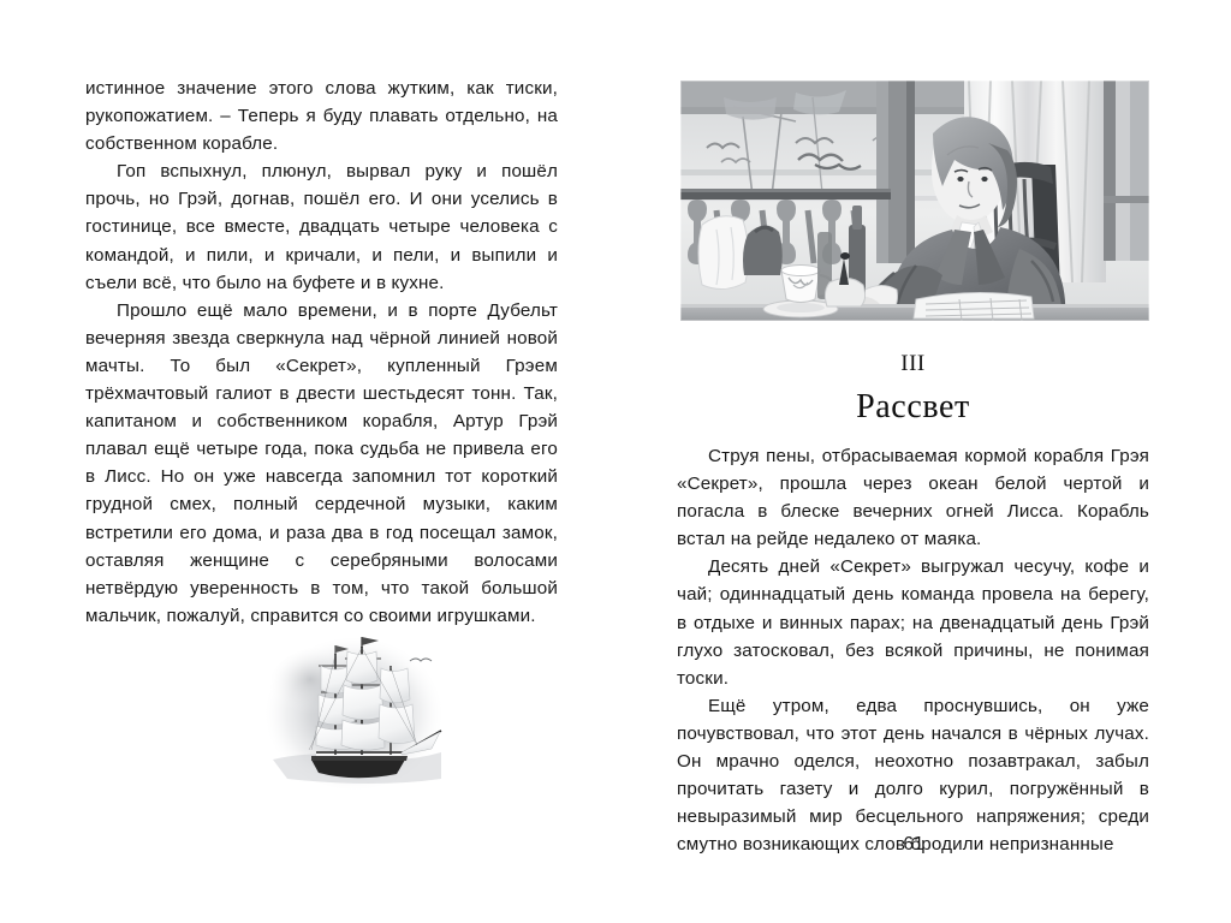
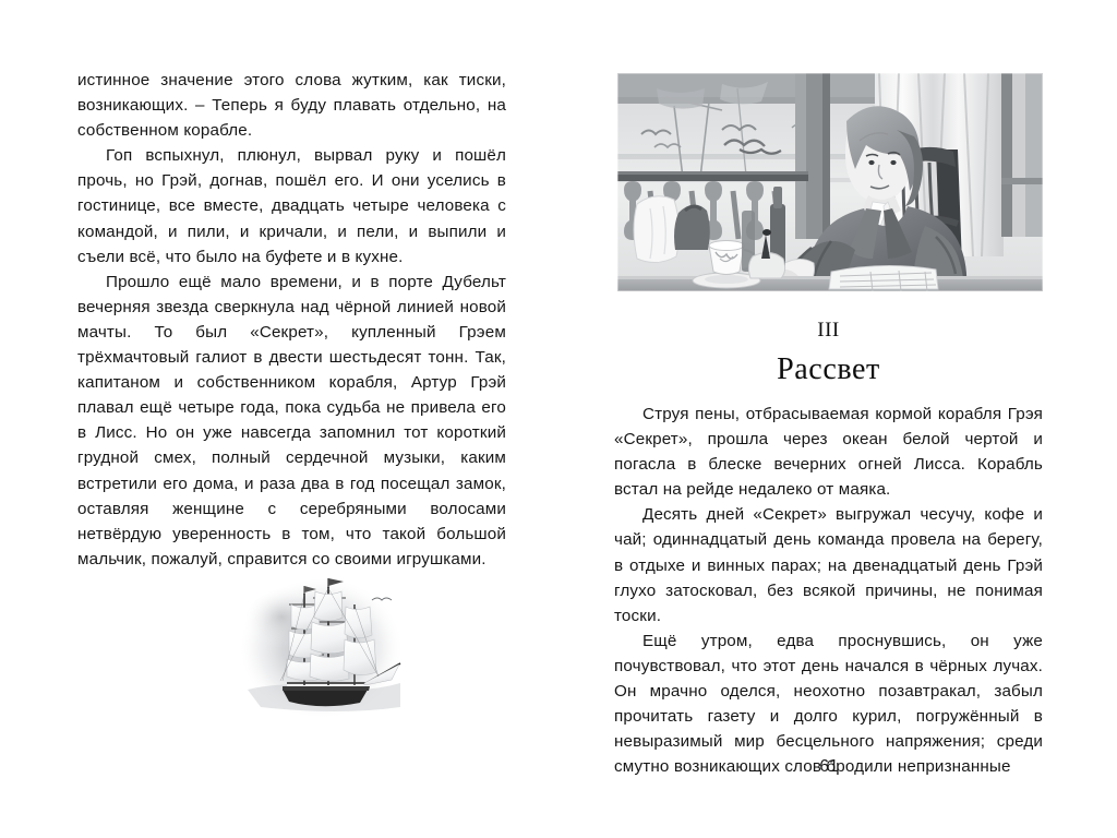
- истинное значение этого слова жутким, как тиски, рукопожатием. – Теперь я буду плавать отдельно, на собственном корабле.
+ истинное значение этого слова жутким, как тиски, возникающих. – Теперь я буду плавать отдельно, на собственном корабле.
  Гоп вспыхнул, плюнул, вырвал руку и пошёл прочь, но Грэй, догнав, пошёл его. И они уселись в гостинице, все вместе, двадцать четыре человека с командой, и пили, и кричали, и пели, и выпили и съели всё, что было на буфете и в кухне.
  Прошло ещё мало времени, и в порте Дубельт вечерняя звезда сверкнула над чёрной линией новой мачты. То был «Секрет», купленный Грэем трёхмачтовый галиот в двести шестьдесят тонн. Так, капитаном и собственником корабля, Артур Грэй плавал ещё четыре года, пока судьба не привела его в Лисс. Но он уже навсегда запомнил тот короткий грудной смех, полный сердечной музыки, каким встретили его дома, и раза два в год посещал замок, оставляя женщине с серебряными волосами нетвёрдую уверенность в том, что такой большой мальчик, пожалуй, справится со своими игрушками.
  III
  Рассвет
  Струя пены, отбрасываемая кормой корабля Грэя «Секрет», прошла через океан белой чертой и погасла в блеске вечерних огней Лисса. Корабль встал на рейде недалеко от маяка.
  Десять дней «Секрет» выгружал чесучу, кофе и чай; одиннадцатый день команда провела на берегу, в отдыхе и винных парах; на двенадцатый день Грэй глухо затосковал, без всякой причины, не понимая тоски.
  Ещё утром, едва проснувшись, он уже почувствовал, что этот день начался в чёрных лучах. Он мрачно оделся, неохотно позавтракал, забыл прочитать газету и долго курил, погружённый в невыразимый мир бесцельного напряжения; среди смутно возникающих слов бродили непризнанные
  61
